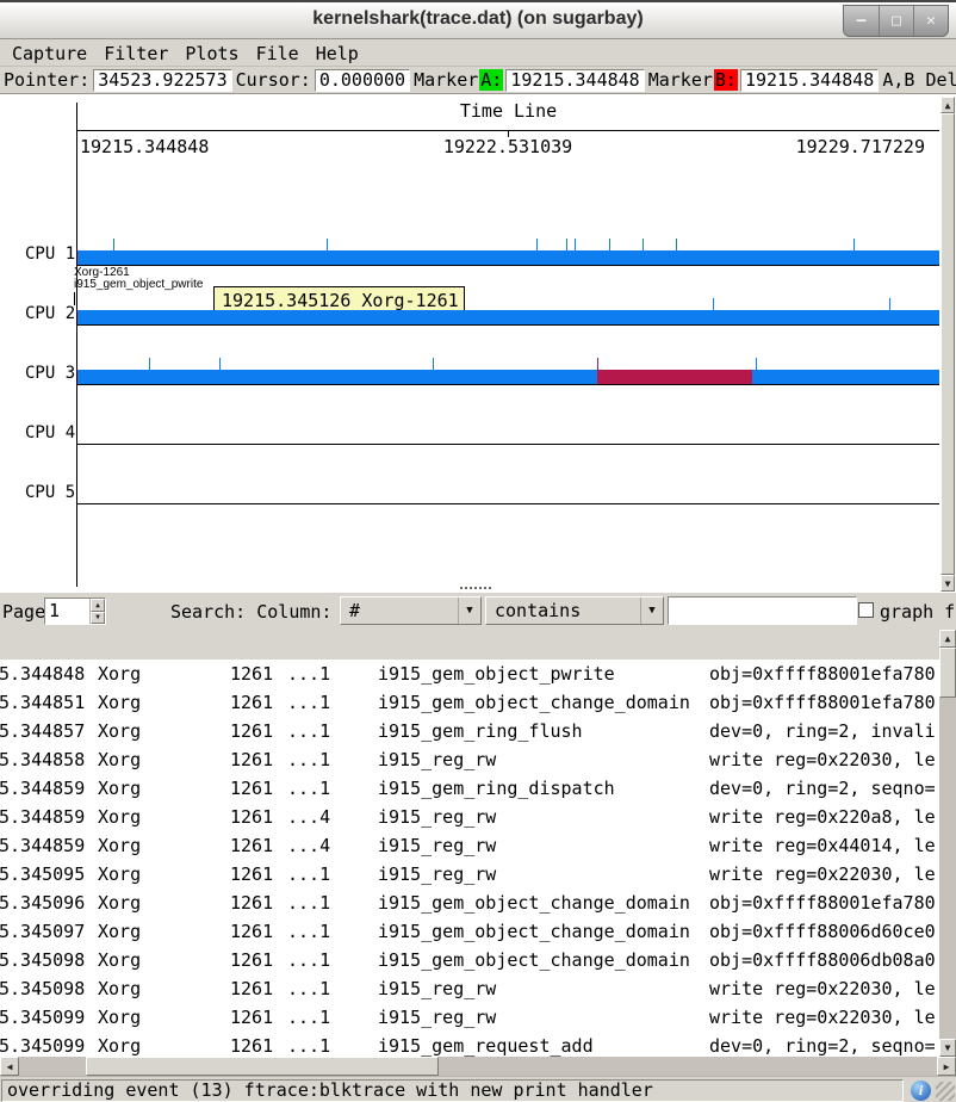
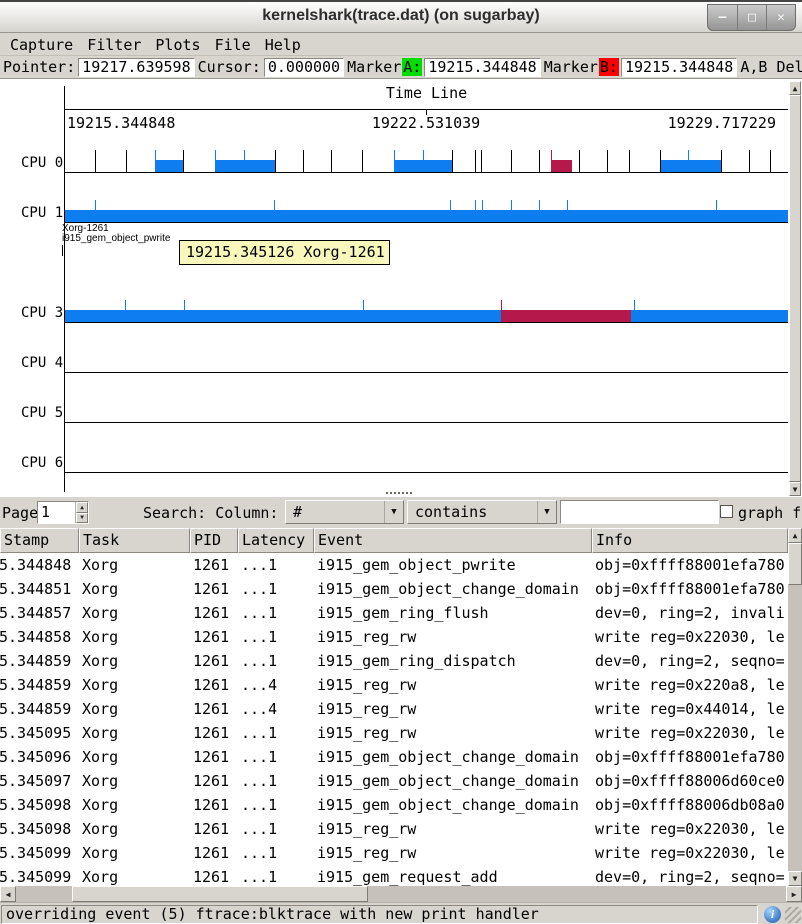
  kernelshark(trace.dat) (on sugarbay)
  –
  □
  ✕
  Capture
  Filter
  Plots
  File
  Help
  Pointer:
- 34523.922573
+ 19217.639598
  Cursor:
  0.000000
  Marker
  A:
  19215.344848
  Marker
  B:
  19215.344848
  A,B Del
  Time Line
  19215.344848
  19222.531039
  19229.717229
  Xorg-1261
  i915_gem_object_pwrite
  19215.345126 Xorg-1261
  ▲
  ▼
+ CPU 0
  CPU 1
- CPU 2
  CPU 3
  CPU 4
  CPU 5
+ CPU 6
  Page
  1
  Search: Column:
  #
  ▼
  contains
  ▼
  graph f
+ Stamp
+ Task
+ PID
+ Latency
+ Event
+ Info
  5.344848
  Xorg
  1261
  ...1
  i915_gem_object_pwrite
  obj=0xffff88001efa780
  5.344851
  Xorg
  1261
  ...1
  i915_gem_object_change_domain
  obj=0xffff88001efa780
  5.344857
  Xorg
  1261
  ...1
  i915_gem_ring_flush
  dev=0, ring=2, invali
  5.344858
  Xorg
  1261
  ...1
  i915_reg_rw
  write reg=0x22030, le
  5.344859
  Xorg
  1261
  ...1
  i915_gem_ring_dispatch
  dev=0, ring=2, seqno=
  5.344859
  Xorg
  1261
  ...4
  i915_reg_rw
  write reg=0x220a8, le
  5.344859
  Xorg
  1261
  ...4
  i915_reg_rw
  write reg=0x44014, le
  5.345095
  Xorg
  1261
  ...1
  i915_reg_rw
  write reg=0x22030, le
  5.345096
  Xorg
  1261
  ...1
  i915_gem_object_change_domain
  obj=0xffff88001efa780
  5.345097
  Xorg
  1261
  ...1
  i915_gem_object_change_domain
  obj=0xffff88006d60ce0
  5.345098
  Xorg
  1261
  ...1
  i915_gem_object_change_domain
  obj=0xffff88006db08a0
  5.345098
  Xorg
  1261
  ...1
  i915_reg_rw
  write reg=0x22030, le
  5.345099
  Xorg
  1261
  ...1
  i915_reg_rw
  write reg=0x22030, le
  5.345099
  Xorg
  1261
  ...1
  i915_gem_request_add
  dev=0, ring=2, seqno=
  ▲
  ▼
  ◀
  ▶
- overriding event (13) ftrace:blktrace with new print handler
+ overriding event (5) ftrace:blktrace with new print handler
  i
